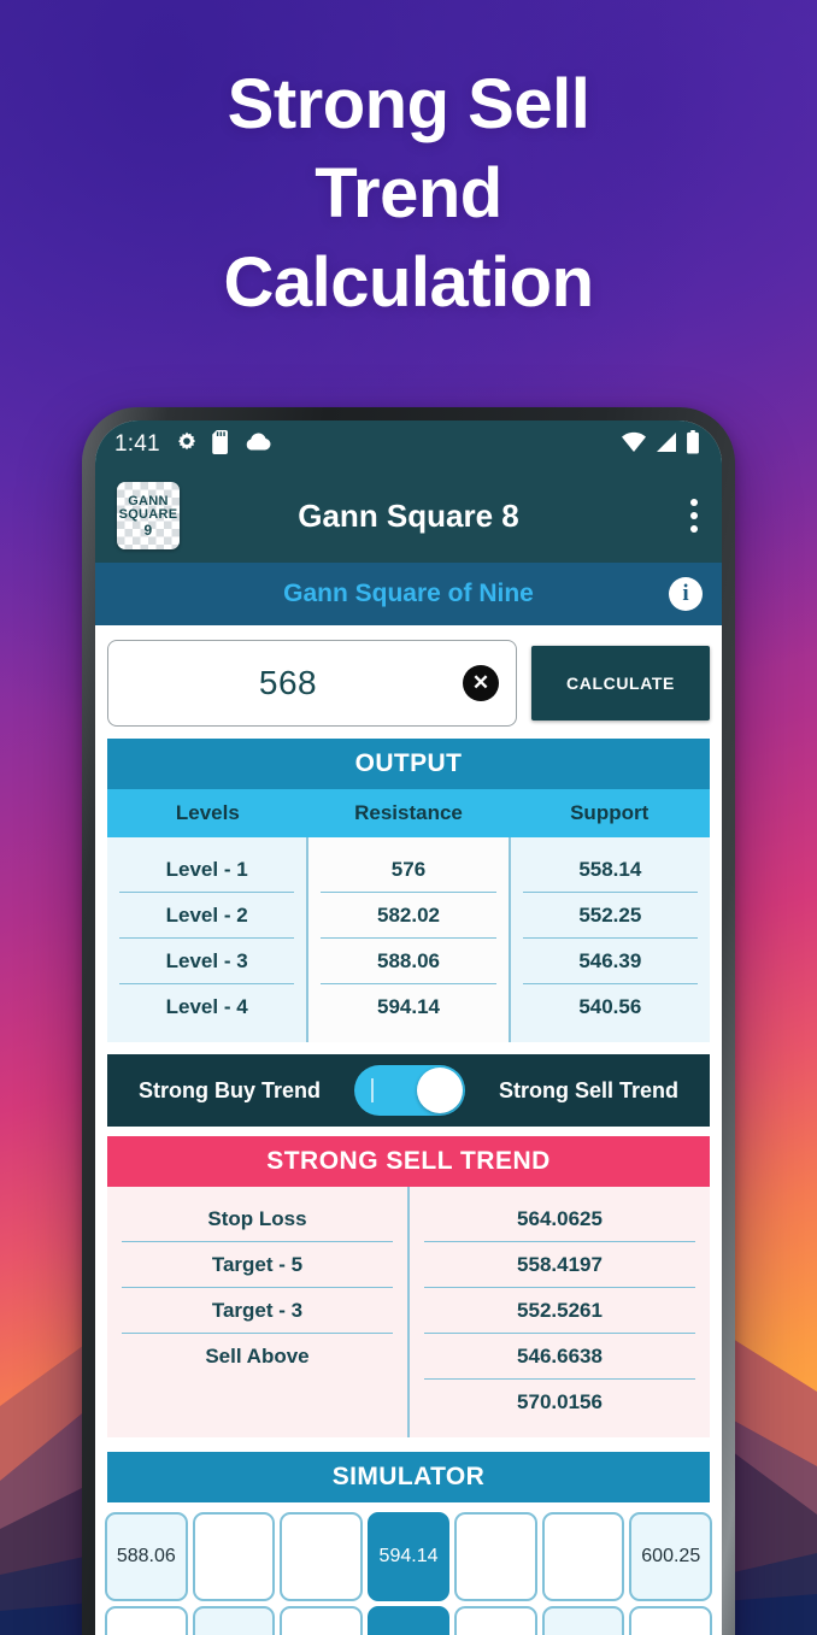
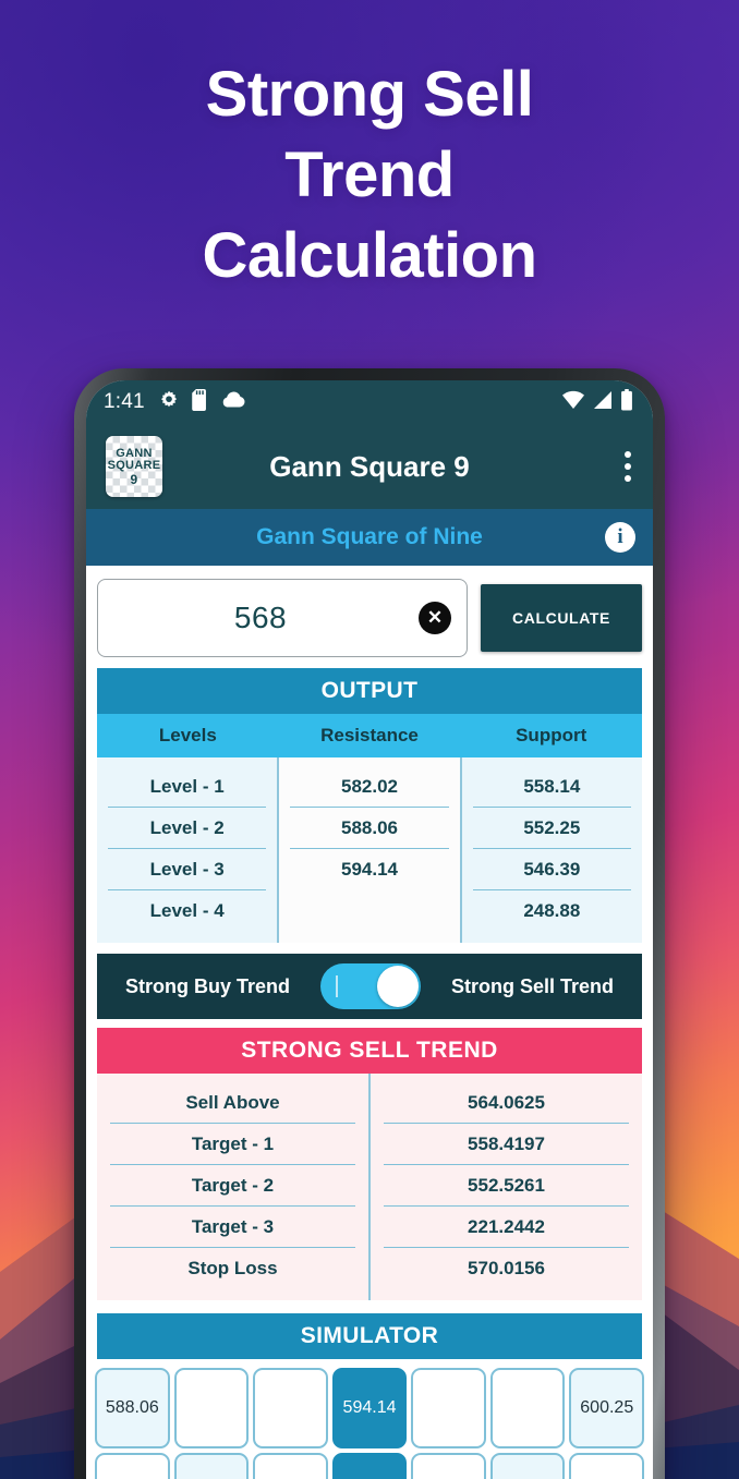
  Strong Sell
  Trend
  Calculation
  1:41
  GANN
  SQUARE
  9
- Gann Square 8
+ Gann Square 9
  Gann Square of Nine
  i
  568
  ✕
  CALCULATE
  OUTPUT
  Levels
  Resistance
  Support
  Level - 1
  Level - 2
  Level - 3
  Level - 4
- 576
  582.02
  588.06
  594.14
  558.14
  552.25
  546.39
- 540.56
+ 248.88
  Strong Buy Trend
  Strong Sell Trend
  STRONG SELL TREND
- Stop Loss
+ Sell Above
+ Target - 1
- Target - 5
+ Target - 2
  Target - 3
- Sell Above
+ Stop Loss
  564.0625
  558.4197
  552.5261
- 546.6638
+ 221.2442
  570.0156
  SIMULATOR
  588.06
  594.14
  600.25
